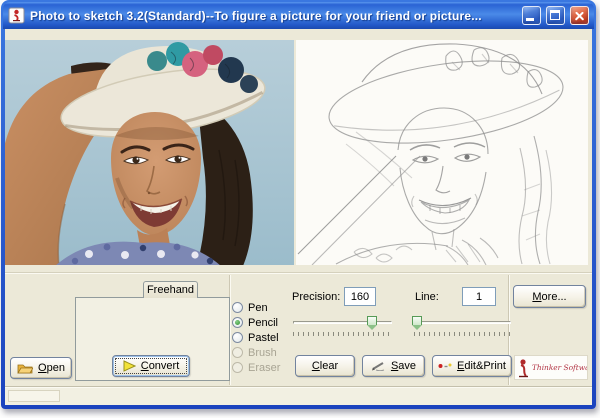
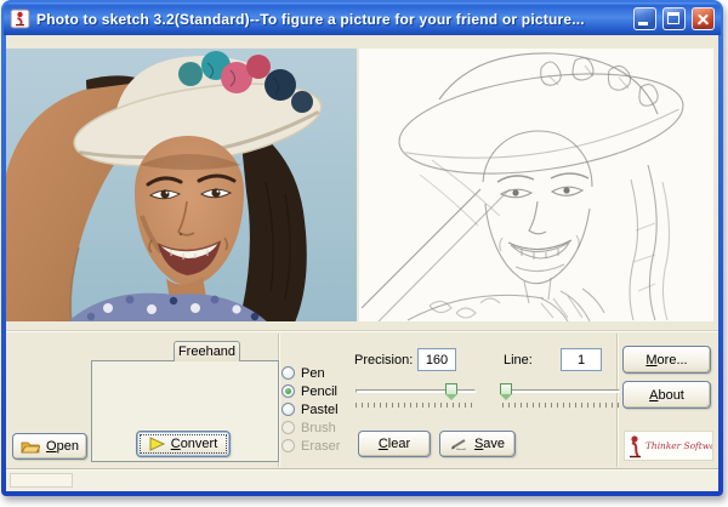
  Photo to sketch 3.2(Standard)--To figure a picture for your friend or picture...
  Open
  Freehand
  Convert
  Pen
  Pencil
  Pastel
  Brush
  Eraser
  Precision:
  160
  Line:
  1
  Clear
  Save
- Edit&Print
  More...
+ About
  Thinker Softw
